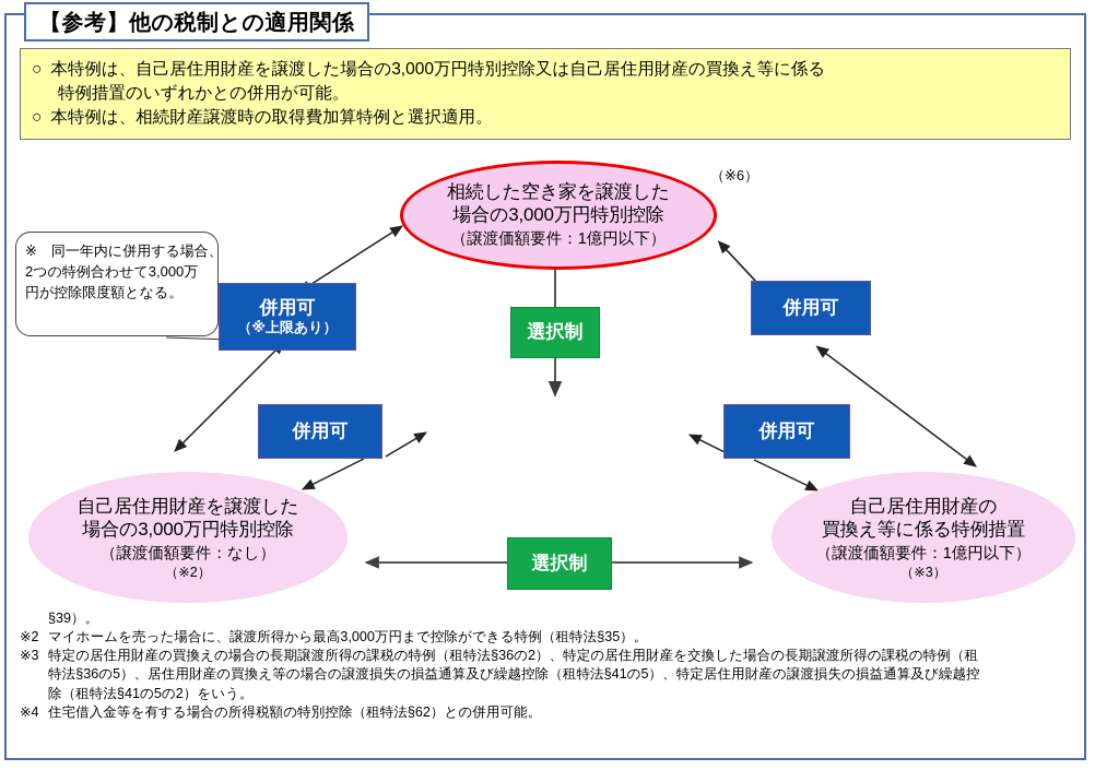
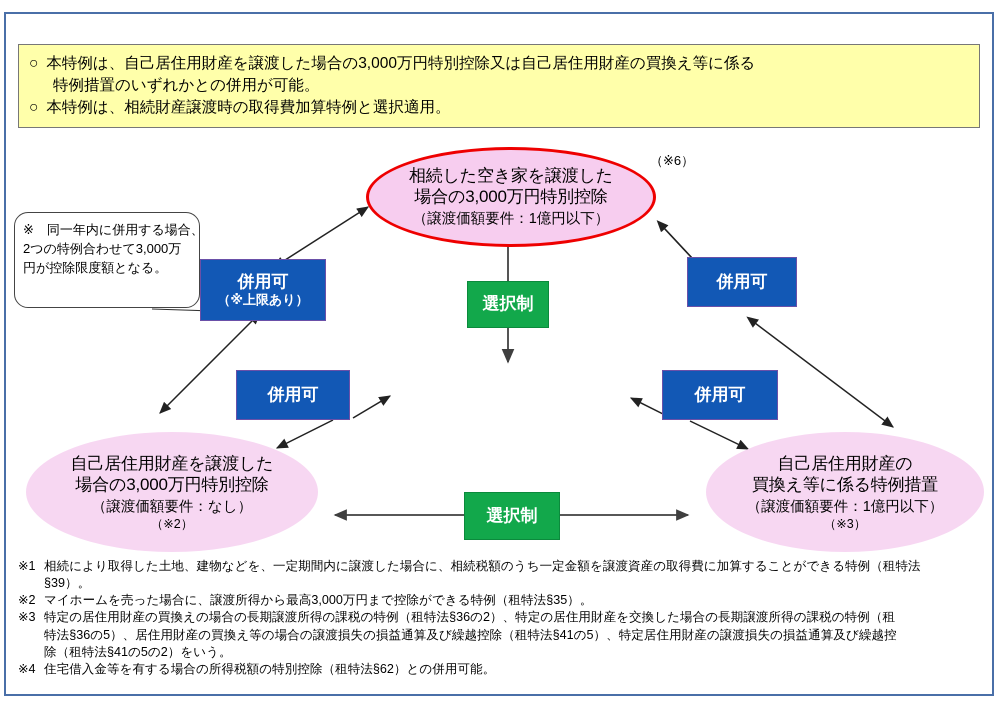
- 【参考】他の税制との適用関係
  ○
  本特例は、自己居住用財産を譲渡した場合の3,000万円特別控除又は自己居住用財産の買換え等に係る
  特例措置のいずれかとの併用が可能。
  ○
  本特例は、相続財産譲渡時の取得費加算特例と選択適用。
  相続した空き家を譲渡した
  場合の3,000万円特別控除
  （譲渡価額要件：1億円以下）
  （※6）
  自己居住用財産を譲渡した
  場合の3,000万円特別控除
  （譲渡価額要件：なし）
  （※2）
  自己居住用財産の
  買換え等に係る特例措置
  （譲渡価額要件：1億円以下）
  （※3）
  ※ 同一年内に併用する場合、
  2つの特例合わせて3,000万
  円が控除限度額となる。
  併用可
  （※上限あり）
  併用可
  併用可
  併用可
  選択制
  選択制
+ ※1
+ 相続により取得した土地、建物などを、一定期間内に譲渡した場合に、相続税額のうち一定金額を譲渡資産の取得費に加算することができる特例（租特法
  §39）。
  ※2
  マイホームを売った場合に、譲渡所得から最高3,000万円まで控除ができる特例（租特法§35）。
  ※3
  特定の居住用財産の買換えの場合の長期譲渡所得の課税の特例（租特法§36の2）、特定の居住用財産を交換した場合の長期譲渡所得の課税の特例（租
  特法§36の5）、居住用財産の買換え等の場合の譲渡損失の損益通算及び繰越控除（租特法§41の5）、特定居住用財産の譲渡損失の損益通算及び繰越控
  除（租特法§41の5の2）をいう。
  ※4
  住宅借入金等を有する場合の所得税額の特別控除（租特法§62）との併用可能。
